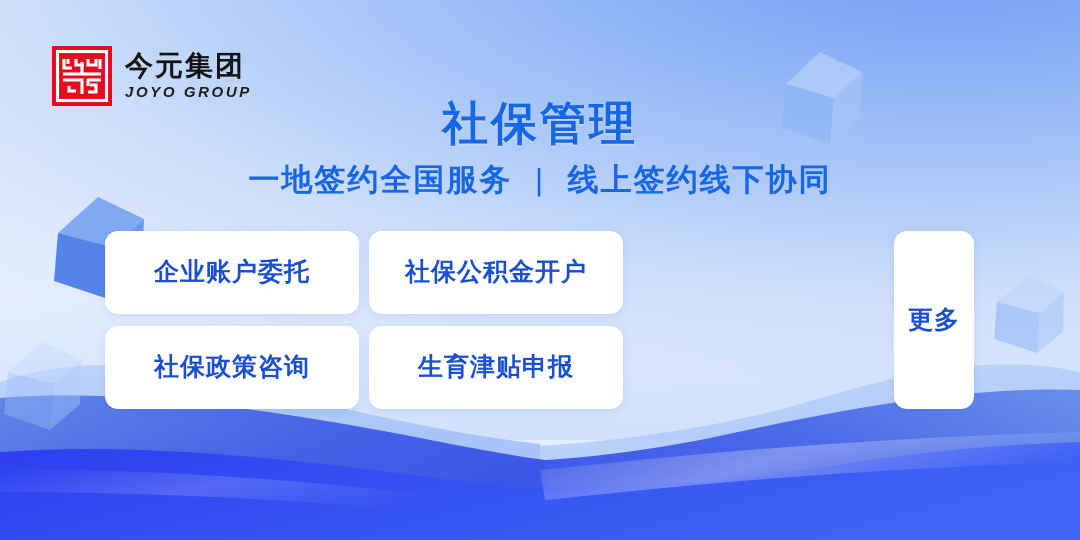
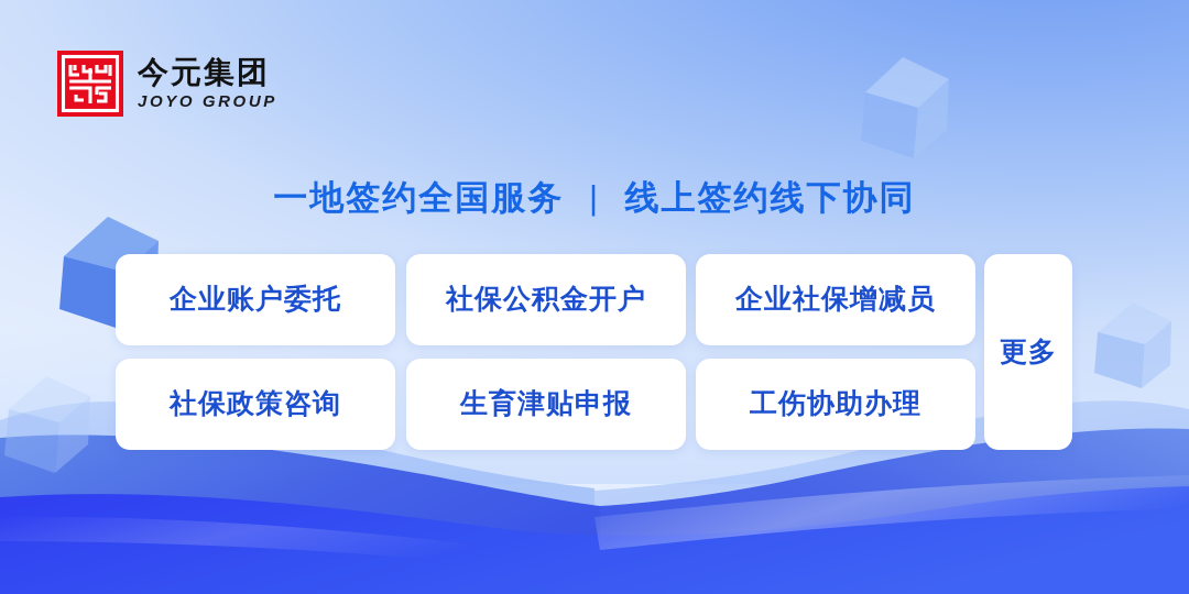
  今元集团
  JOYO GROUP
- 社保管理
  一地签约全国服务 | 线上签约线下协同
  企业账户委托
  社保政策咨询
  社保公积金开户
  生育津贴申报
+ 企业社保增减员
+ 工伤协助办理
  更多
